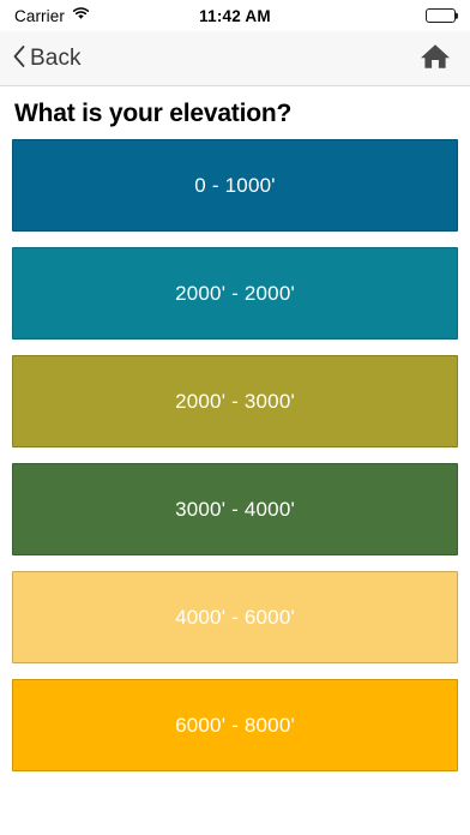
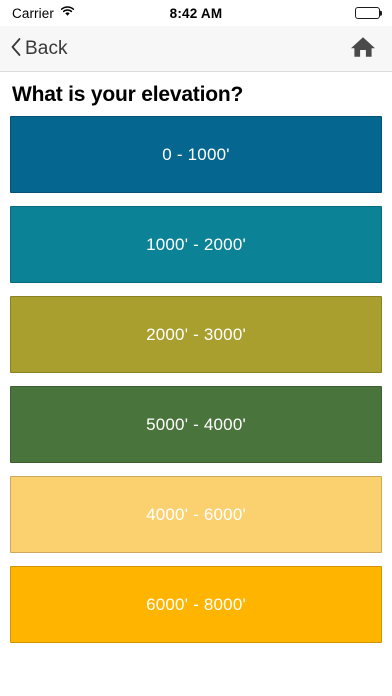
  Carrier
- 11:42 AM
+ 8:42 AM
  Back
  What is your elevation?
  0 - 1000'
- 2000' - 2000'
+ 1000' - 2000'
  2000' - 3000'
- 3000' - 4000'
+ 5000' - 4000'
  4000' - 6000'
  6000' - 8000'
